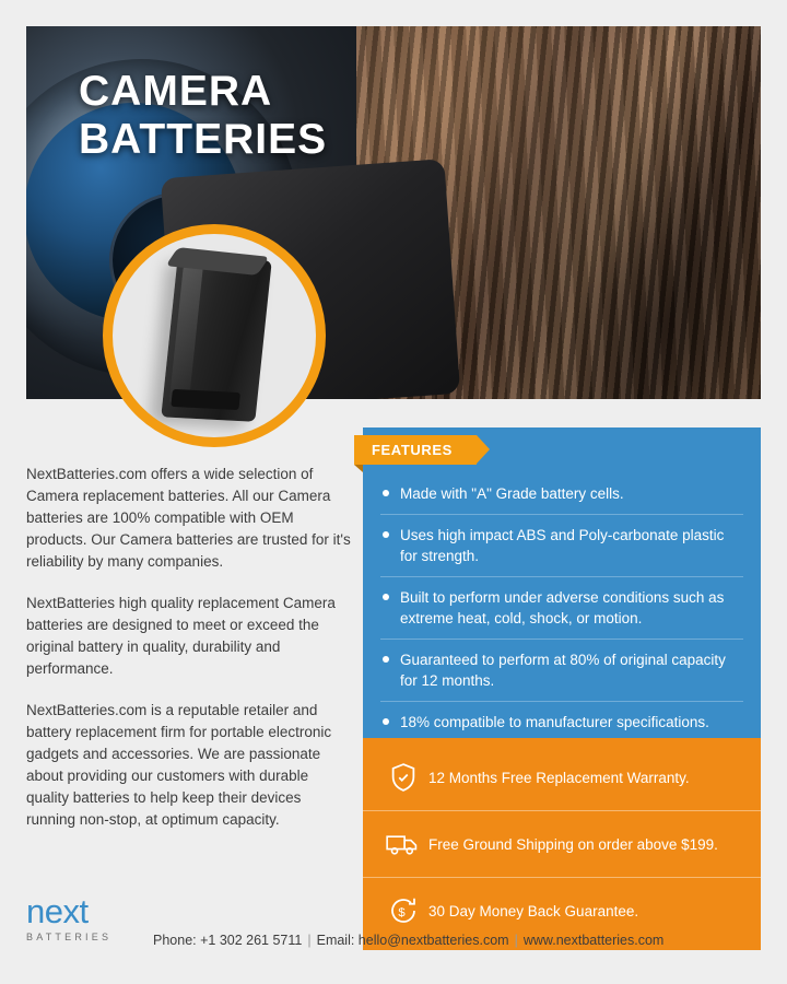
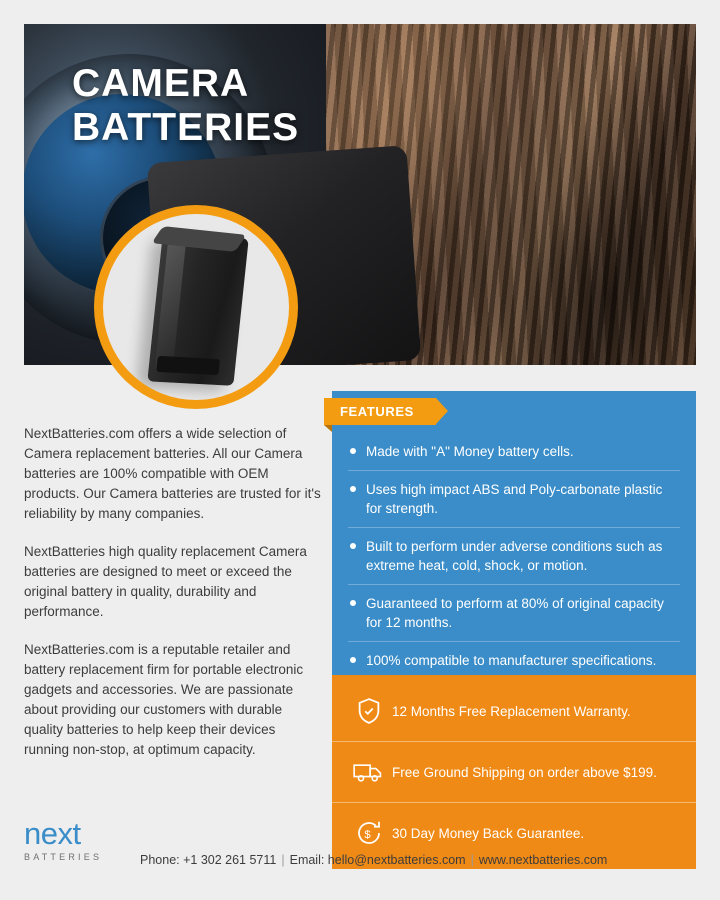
  CAMERA
  BATTERIES
  NextBatteries.com offers a wide selection of Camera replacement batteries. All our Camera batteries are 100% compatible with OEM products. Our Camera batteries are trusted for it's reliability by many companies.
  NextBatteries high quality replacement Camera batteries are designed to meet or exceed the original battery in quality, durability and performance.
  NextBatteries.com is a reputable retailer and battery replacement firm for portable electronic gadgets and accessories. We are passionate about providing our customers with durable quality batteries to help keep their devices running non-stop, at optimum capacity.
  FEATURES
- Made with "A" Grade battery cells.
+ Made with "A" Money battery cells.
  Uses high impact ABS and Poly-carbonate plastic for strength.
  Built to perform under adverse conditions such as extreme heat, cold, shock, or motion.
  Guaranteed to perform at 80% of original capacity for 12 months.
- 18% compatible to manufacturer specifications.
+ 100% compatible to manufacturer specifications.
  12 Months Free Replacement Warranty.
  Free Ground Shipping on order above $199.
  $
  30 Day Money Back Guarantee.
  next
  BATTERIES
  Phone: +1 302 261 5711 | Email: hello@nextbatteries.com | www.nextbatteries.com
